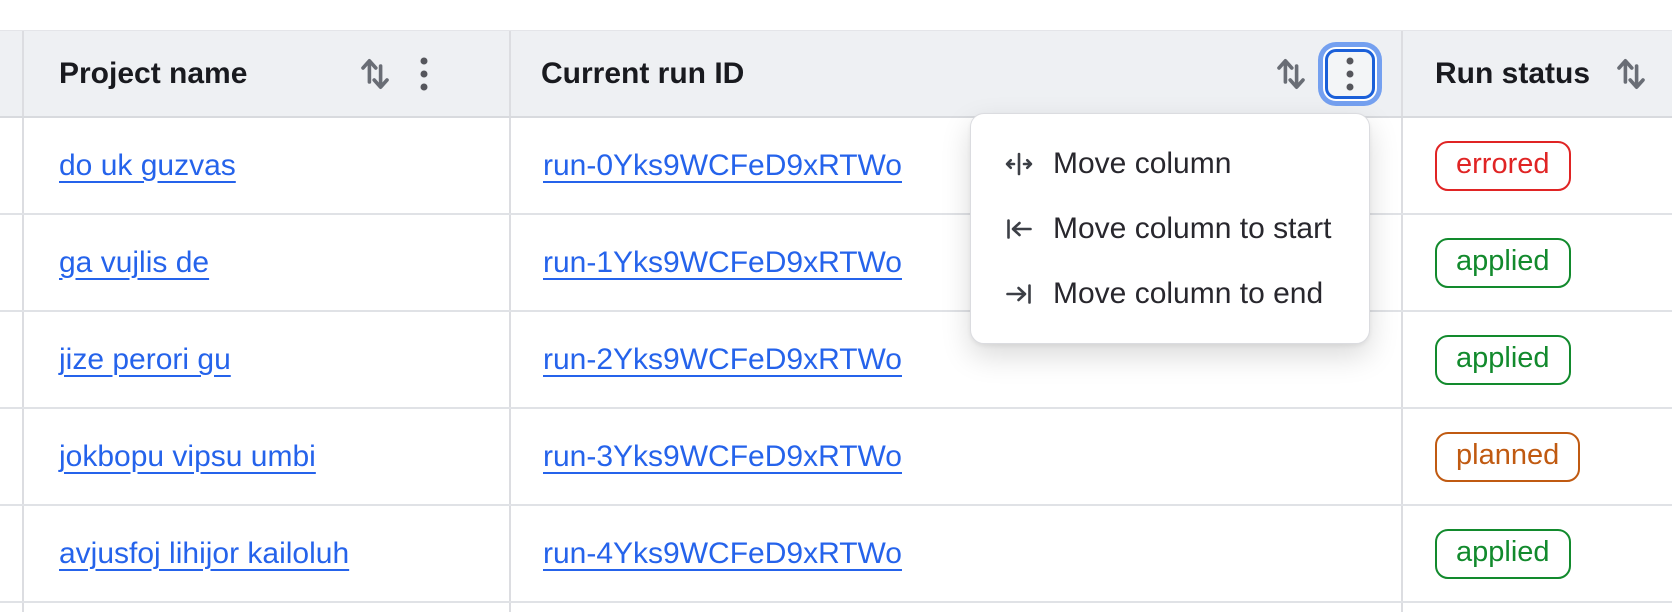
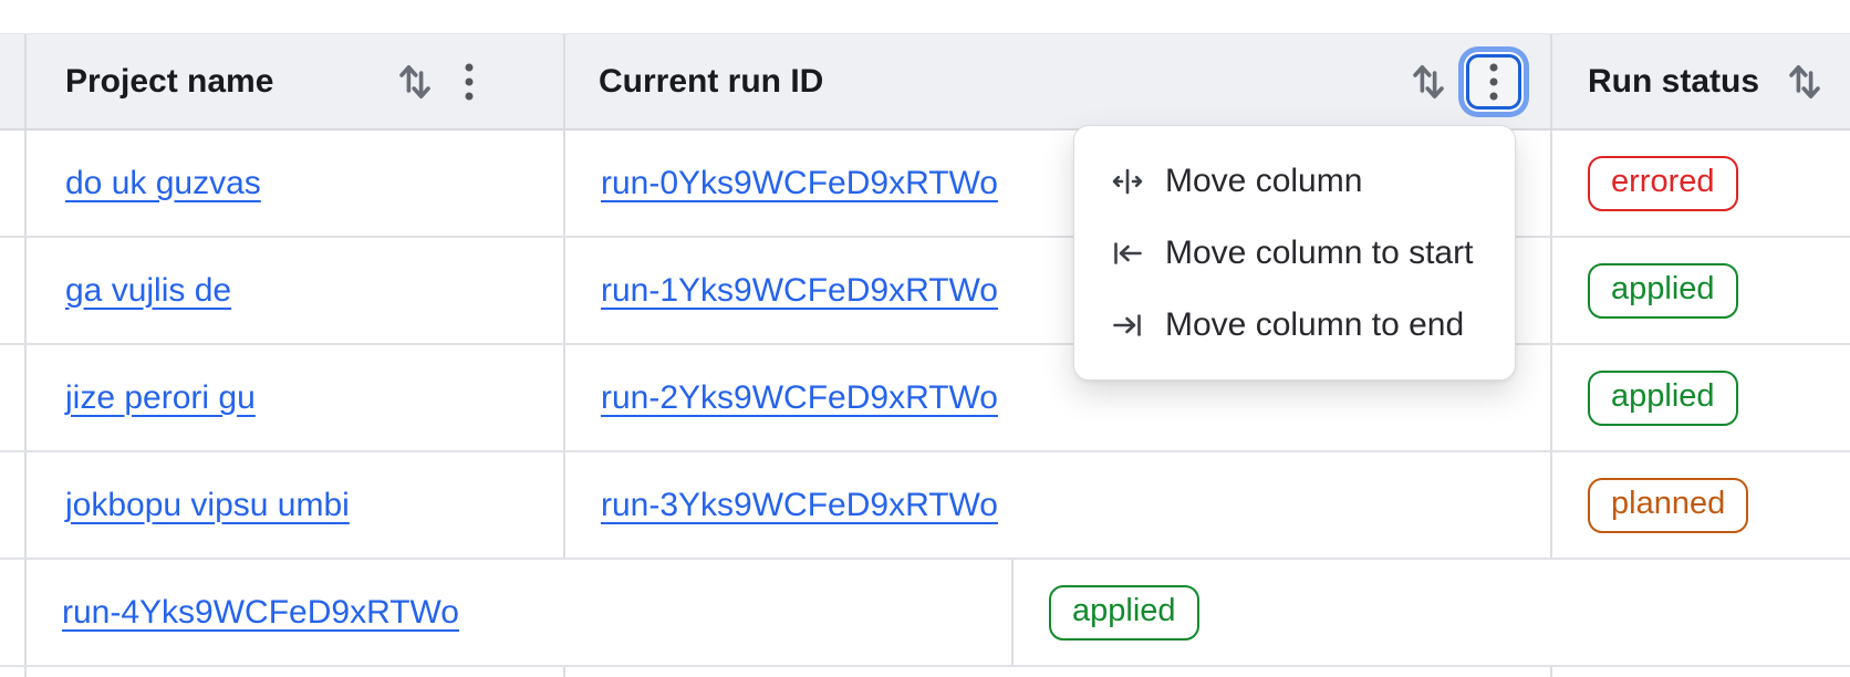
  Project name
  Current run ID
  Run status
  do uk guzvas
  run-0Yks9WCFeD9xRTWo
  errored
  ga vujlis de
  run-1Yks9WCFeD9xRTWo
  applied
  jize perori gu
  run-2Yks9WCFeD9xRTWo
  applied
  jokbopu vipsu umbi
  run-3Yks9WCFeD9xRTWo
  planned
- avjusfoj lihijor kailoluh
  run-4Yks9WCFeD9xRTWo
  applied
  Move column
  Move column to start
  Move column to end
